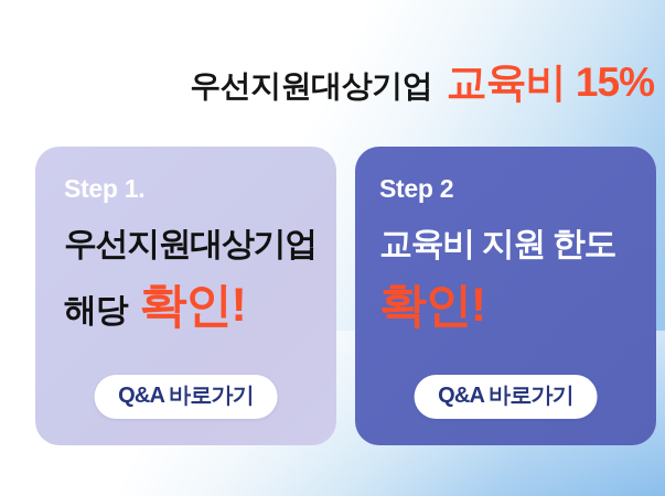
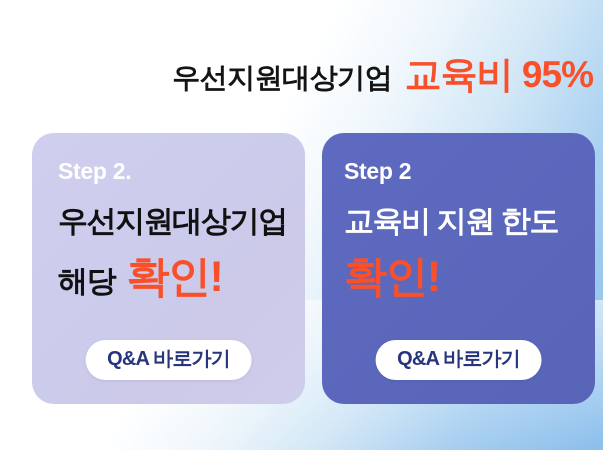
- 우선지원대상기업 교육비 15%
+ 우선지원대상기업 교육비 95%
- Step 1.
+ Step 2.
  우선지원대상기업
  해당 확인!
  Q&A 바로가기
  Step 2
  교육비 지원 한도
  확인!
  Q&A 바로가기
